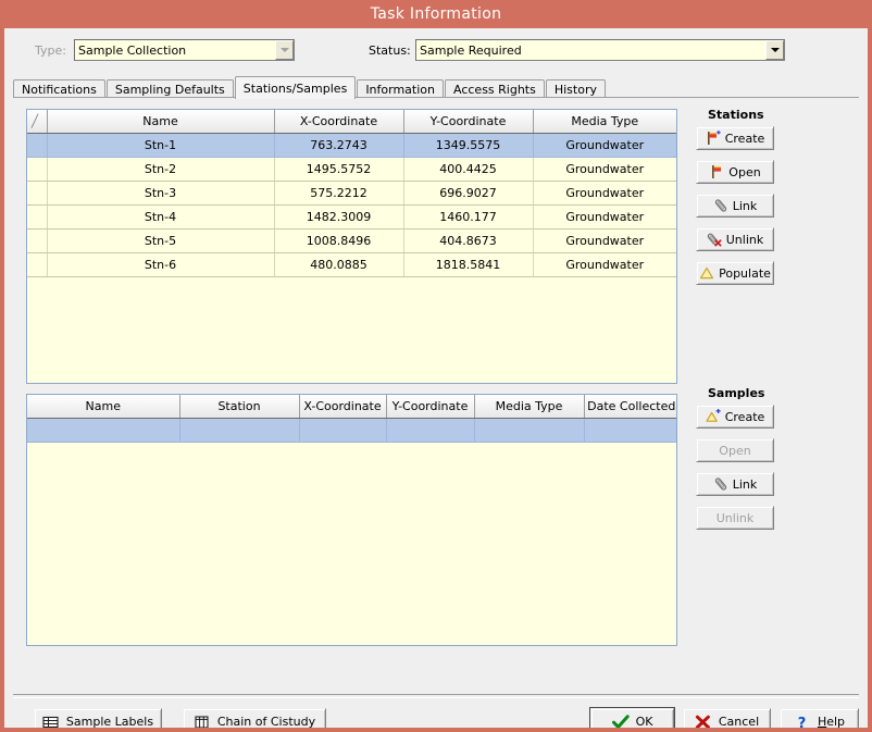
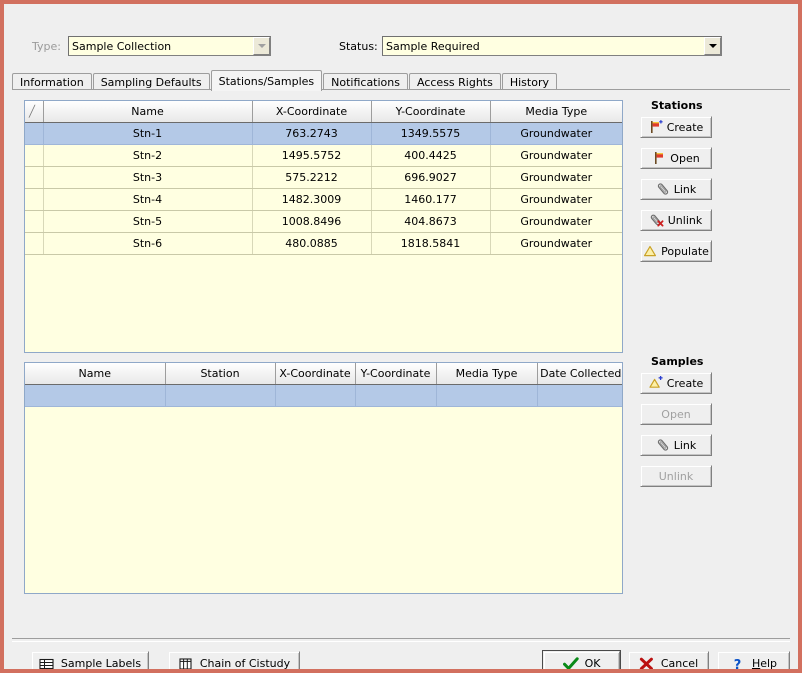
- Task Information
  Type:
  Sample Collection
  Status:
  Sample Required
- Notifications
+ Information
  Sampling Defaults
  Stations/Samples
- Information
+ Notifications
  Access Rights
  History
  ╱	Name	X-Coordinate	Y-Coordinate	Media Type
  	Stn-1	763.2743	1349.5575	Groundwater
  	Stn-2	1495.5752	400.4425	Groundwater
  	Stn-3	575.2212	696.9027	Groundwater
  	Stn-4	1482.3009	1460.177	Groundwater
  	Stn-5	1008.8496	404.8673	Groundwater
  	Stn-6	480.0885	1818.5841	Groundwater
  Name	Station	X-Coordinate	Y-Coordinate	Media Type	Date Collected
  Stations
  Create
  Open
  Link
  Unlink
  Populate
  Samples
  Create
  Open
  Link
  Unlink
  Sample Labels
  Chain of Cistudy
  OK
  Cancel
  ?
  Help
